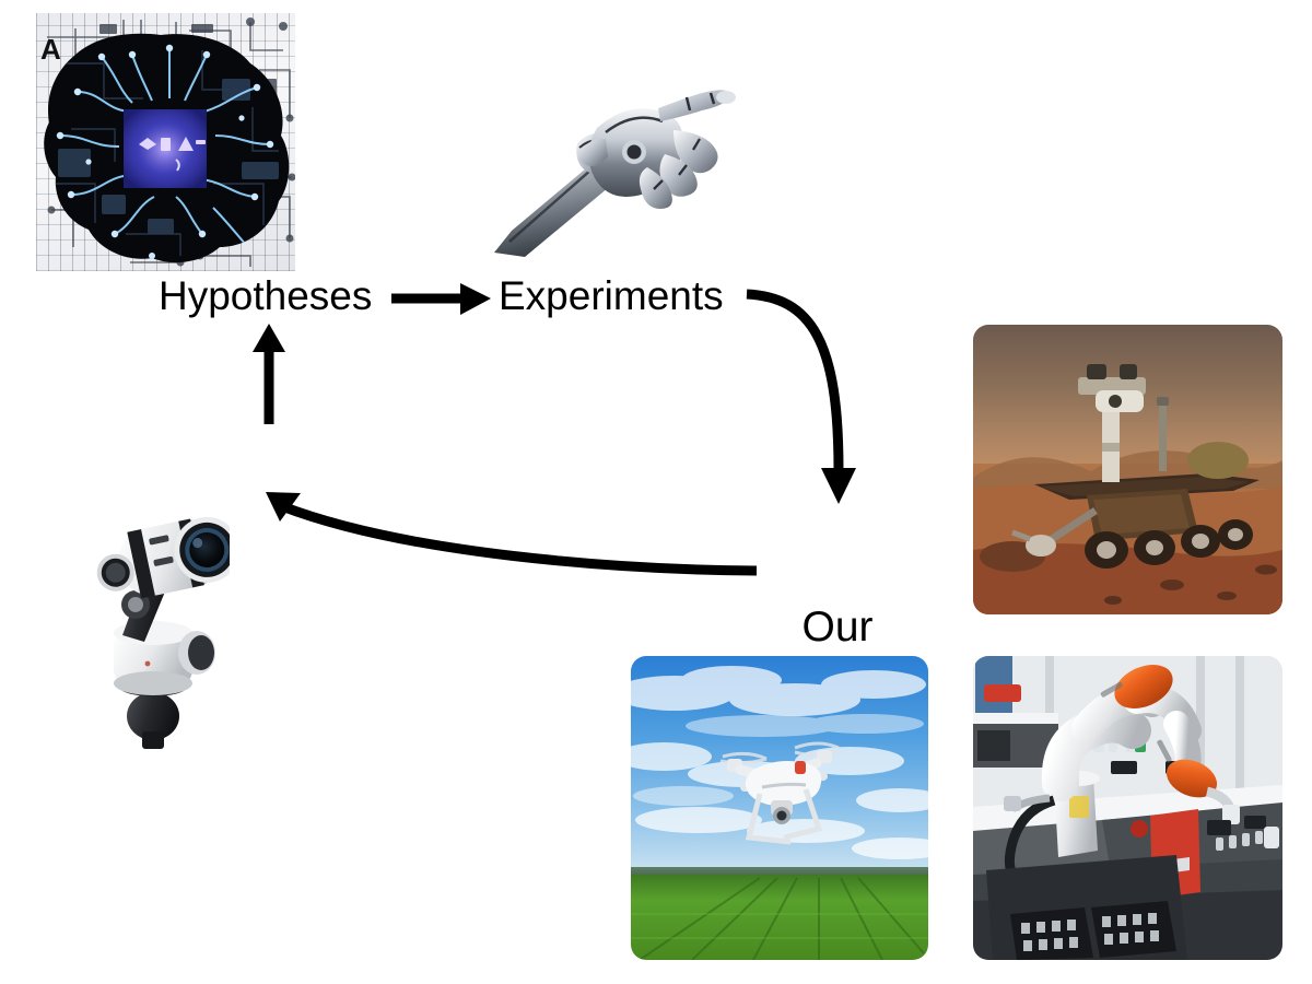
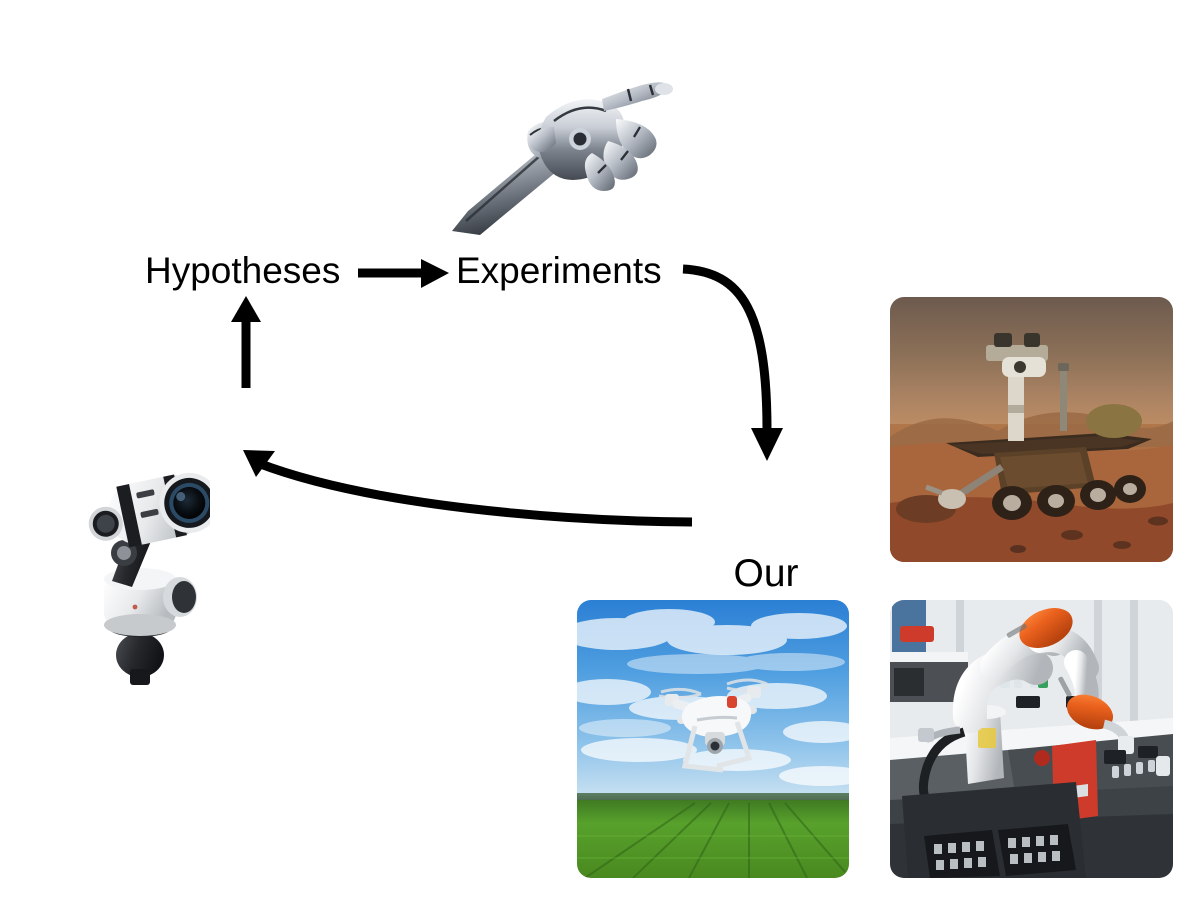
  Hypotheses
  Experiments
  Our
- A
